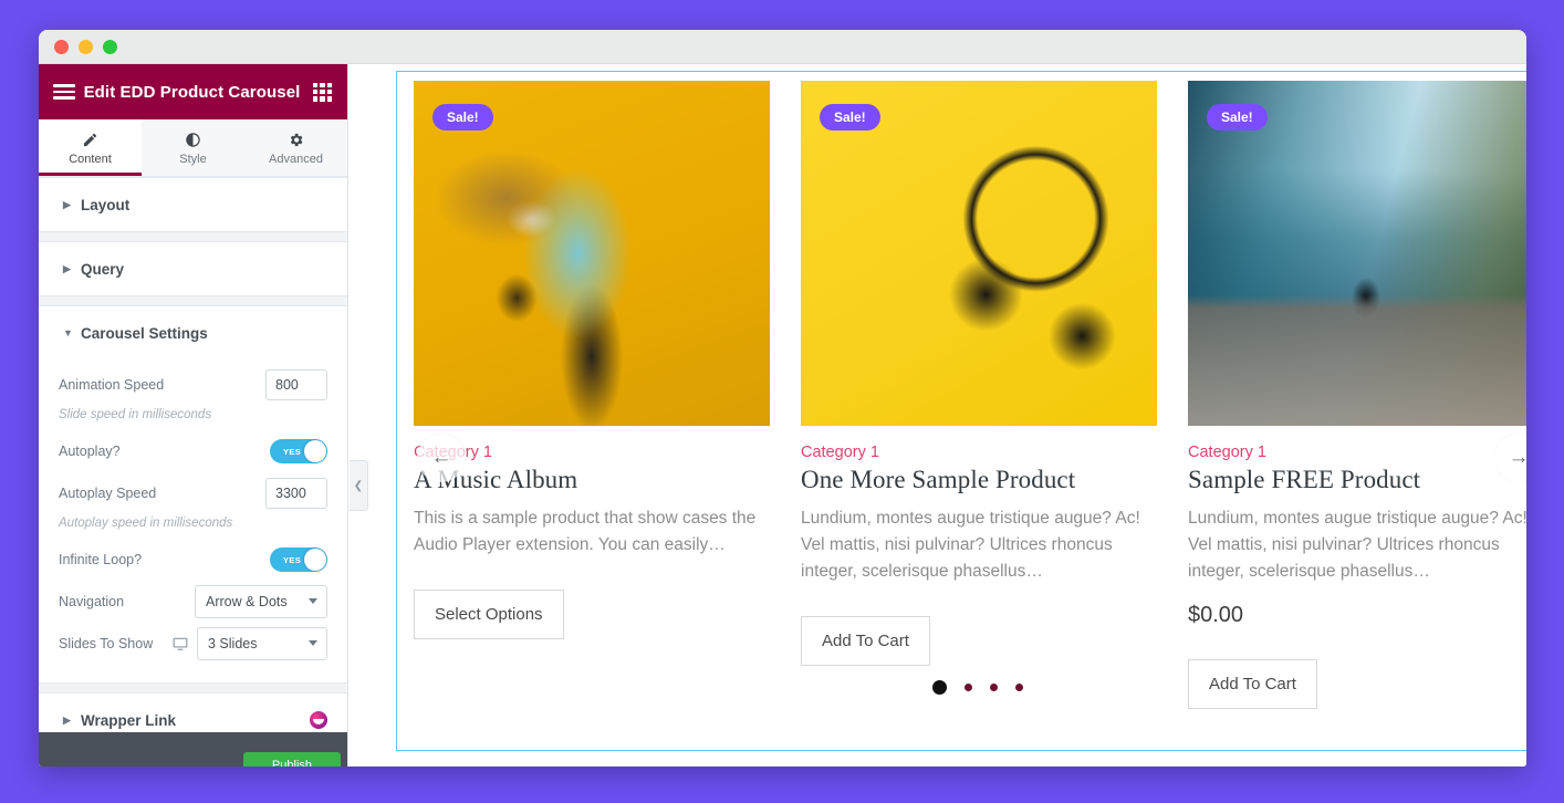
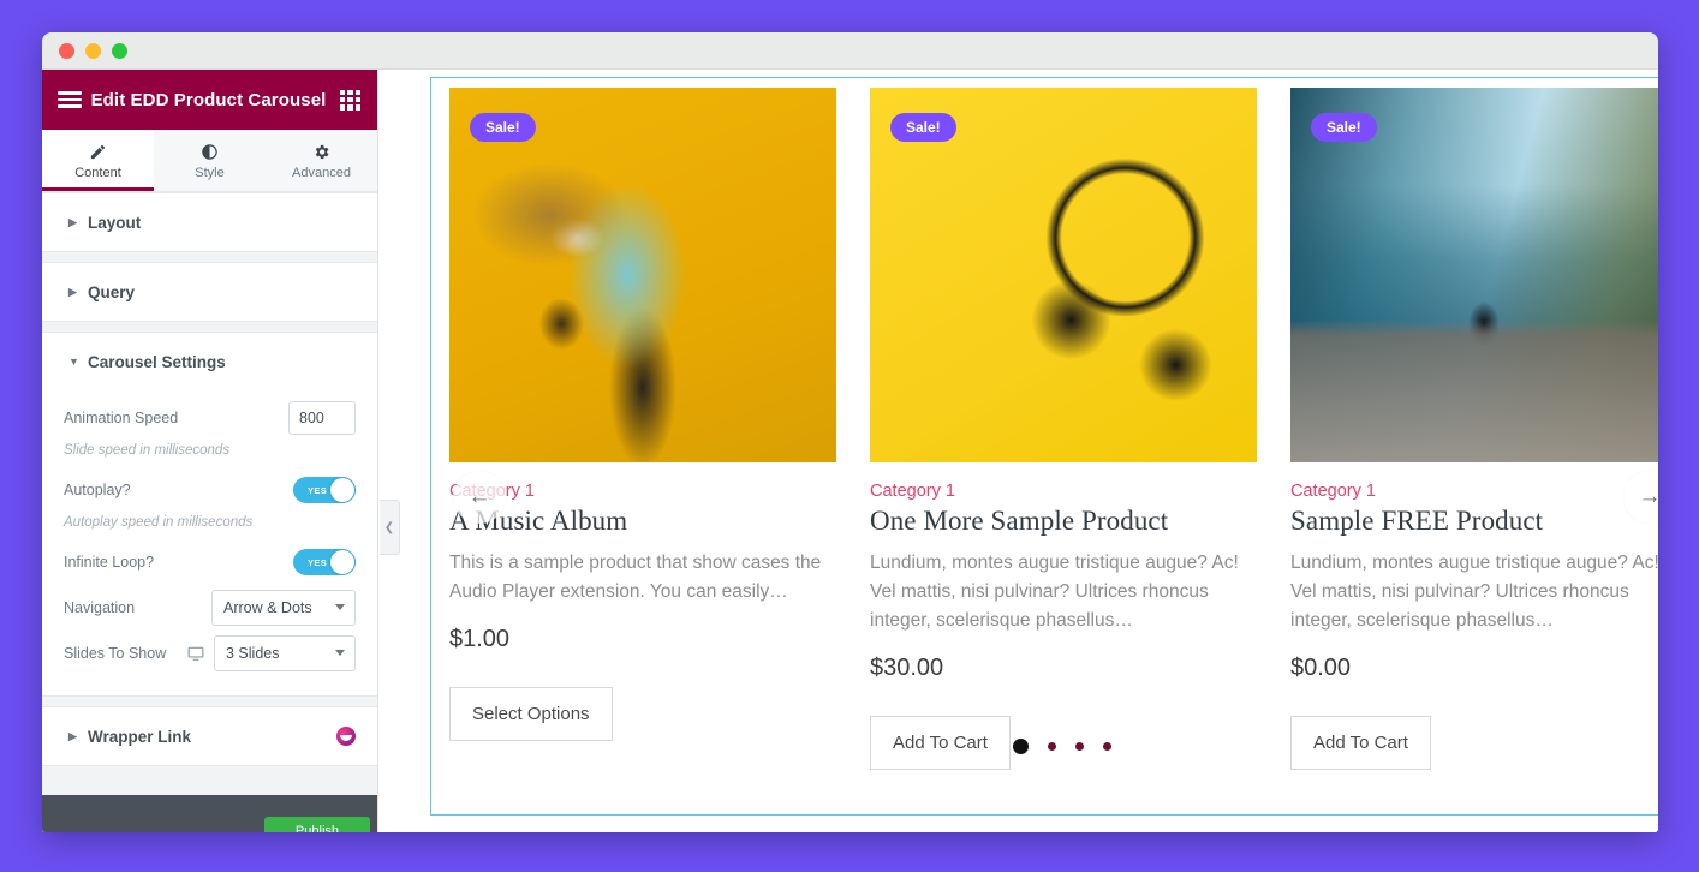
  Edit EDD Product Carousel
  Content
  Style
  Advanced
  ▶
  Layout
  ▶
  Query
  ▼
  Carousel Settings
  Animation Speed
  800
  Slide speed in milliseconds
  Autoplay?
  YES
- Autoplay Speed
- 3300
  Autoplay speed in milliseconds
  Infinite Loop?
  YES
  Navigation
  Arrow & Dots
  Slides To Show
  3 Slides
  ▶
  Wrapper Link
  Publish
  ❮
  Sale!
  Category 1
  A Music Album
  This is a sample product that show cases the Audio Player extension. You can easily…
+ $1.00
  Select Options
  Sale!
  Category 1
  One More Sample Product
  Lundium, montes augue tristique augue? Ac! Vel mattis, nisi pulvinar? Ultrices rhoncus integer, scelerisque phasellus…
+ $30.00
  Add To Cart
  Sale!
  Category 1
  Sample FREE Product
  Lundium, montes augue tristique augue? Ac! Vel mattis, nisi pulvinar? Ultrices rhoncus integer, scelerisque phasellus…
  $0.00
  Add To Cart
  ←
  →
